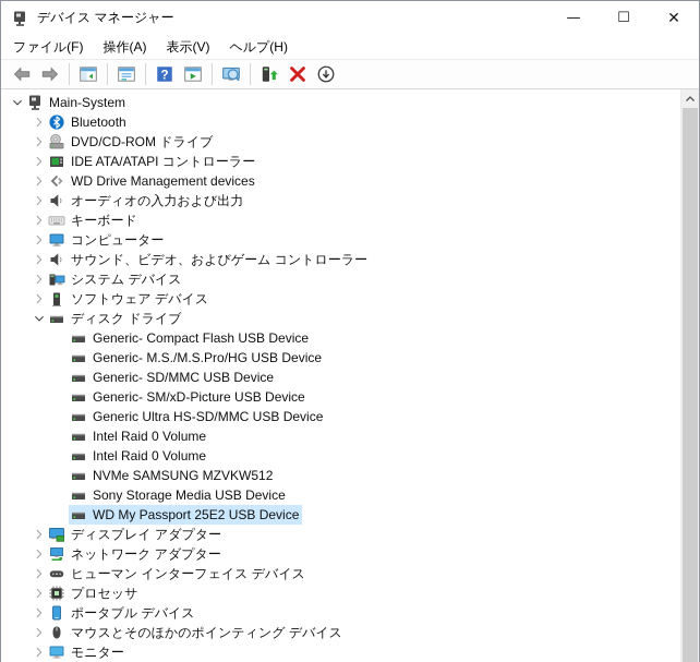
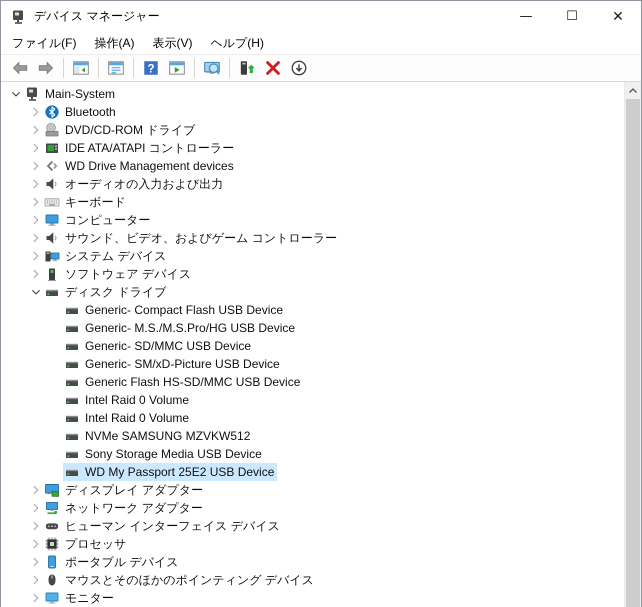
  デバイス マネージャー
  —
  ☐
  ✕
  ファイル(F)
  操作(A)
  表示(V)
  ヘルプ(H)
  ?
  Main-System
  Bluetooth
  DVD/CD-ROM ドライブ
  IDE ATA/ATAPI コントローラー
  WD Drive Management devices
  オーディオの入力および出力
  キーボード
  コンピューター
  サウンド、ビデオ、およびゲーム コントローラー
  システム デバイス
  ソフトウェア デバイス
  ディスク ドライブ
  Generic- Compact Flash USB Device
  Generic- M.S./M.S.Pro/HG USB Device
  Generic- SD/MMC USB Device
  Generic- SM/xD-Picture USB Device
- Generic Ultra HS-SD/MMC USB Device
+ Generic Flash HS-SD/MMC USB Device
  Intel Raid 0 Volume
  Intel Raid 0 Volume
  NVMe SAMSUNG MZVKW512
  Sony Storage Media USB Device
  WD My Passport 25E2 USB Device
  ディスプレイ アダプター
  ネットワーク アダプター
  ヒューマン インターフェイス デバイス
  プロセッサ
  ポータブル デバイス
  マウスとそのほかのポインティング デバイス
  モニター
